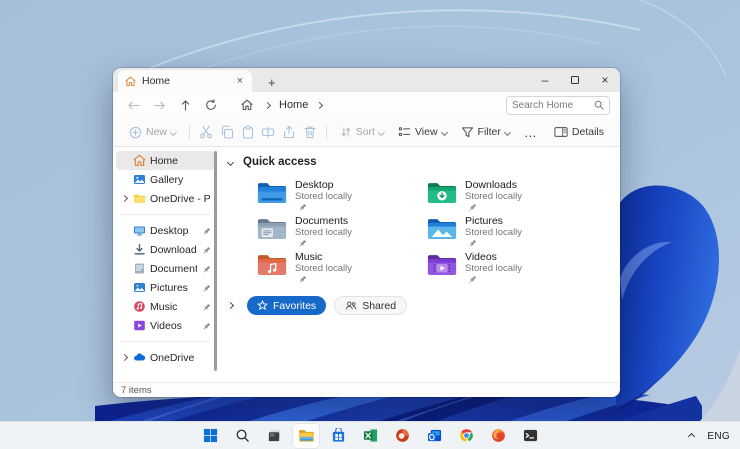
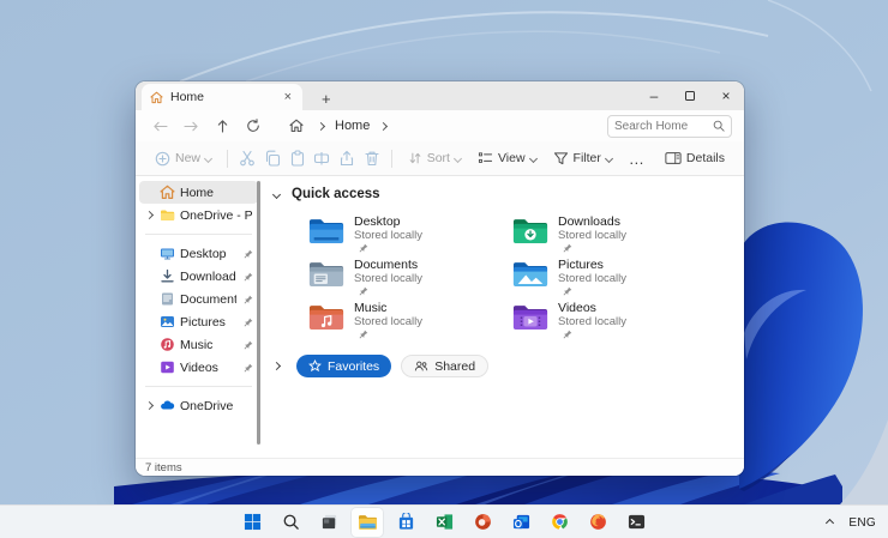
  Home
  ×
  +
  –
  ×
  Home
  Search Home
  New
  Sort
  View
  Filter
  …
  Details
  Home
- Gallery
  OneDrive - P
  Desktop
  Download
  Document
  Pictures
  Music
  Videos
  OneDrive
  Quick access
  Desktop
  Stored locally
  Downloads
  Stored locally
  Documents
  Stored locally
  Pictures
  Stored locally
  Music
  Stored locally
  Videos
  Stored locally
  Favorites
  Shared
  7 items
  ENG
